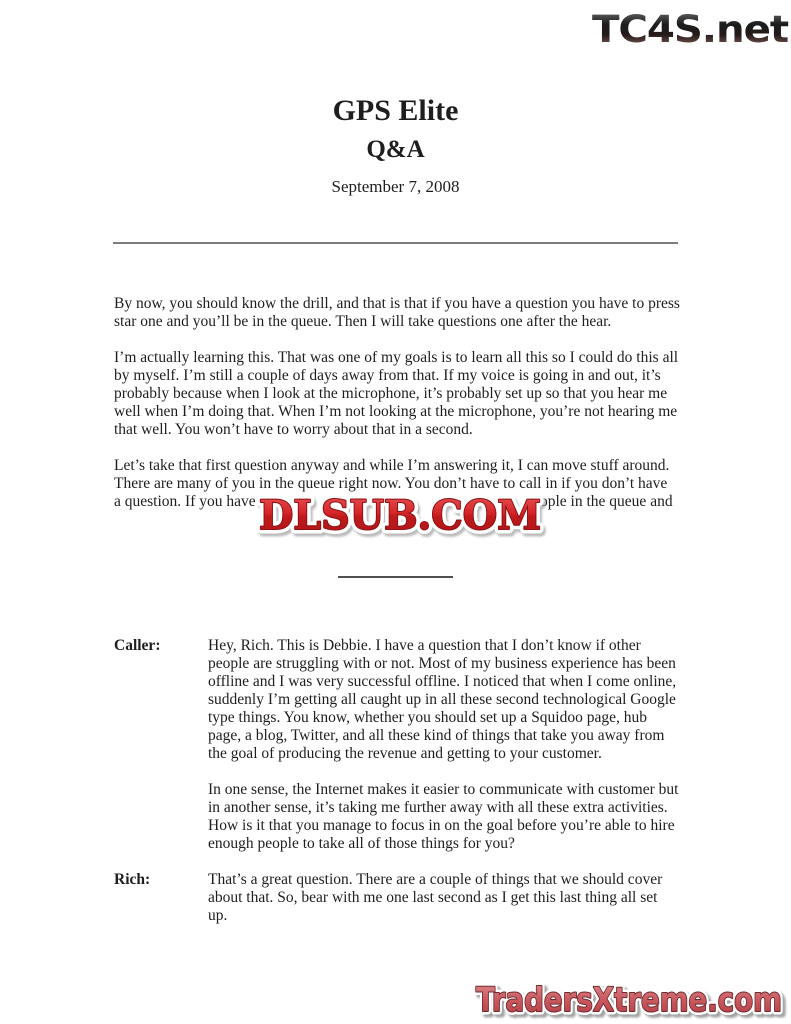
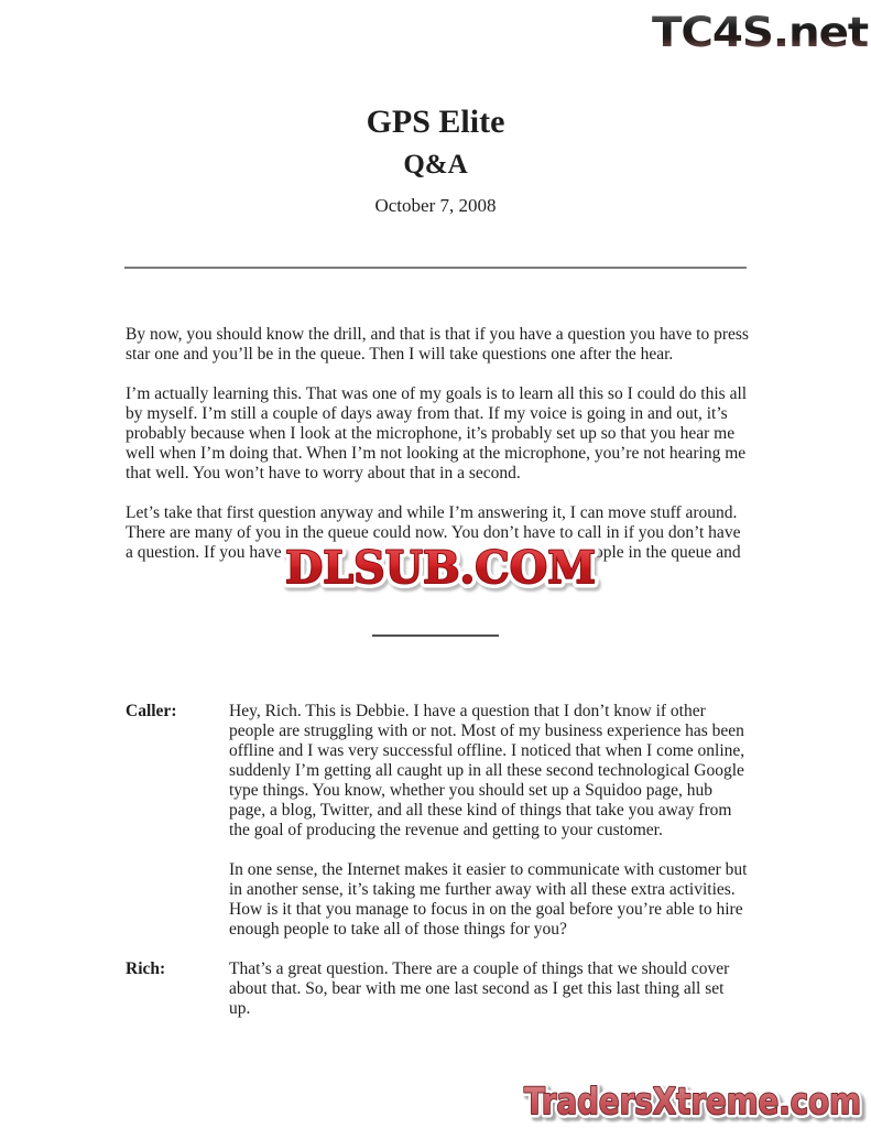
  TC4S.net
  GPS Elite
  Q&A
- September 7, 2008
+ October 7, 2008
  By now, you should know the drill, and that is that if you have a question you have to press star one and you’ll be in the queue. Then I will take questions one after the hear.
  I’m actually learning this. That was one of my goals is to learn all this so I could do this all by myself. I’m still a couple of days away from that. If my voice is going in and out, it’s probably because when I look at the microphone, it’s probably set up so that you hear me well when I’m doing that. When I’m not looking at the microphone, you’re not hearing me that well. You won’t have to worry about that in a second.
  Let’s take that first question anyway and while I’m answering it, I can move stuff around.
- There are many of you in the queue right now. You don’t have to call in if you don’t have
+ There are many of you in the queue could now. You don’t have to call in if you don’t have
  a question. If you have
  ople in the queue and
  DLSUB.COM
  Caller:
  Hey, Rich. This is Debbie. I have a question that I don’t know if other people are struggling with or not. Most of my business experience has been offline and I was very successful offline. I noticed that when I come online, suddenly I’m getting all caught up in all these second technological Google type things. You know, whether you should set up a Squidoo page, hub page, a blog, Twitter, and all these kind of things that take you away from the goal of producing the revenue and getting to your customer.
  In one sense, the Internet makes it easier to communicate with customer but in another sense, it’s taking me further away with all these extra activities. How is it that you manage to focus in on the goal before you’re able to hire enough people to take all of those things for you?
  Rich:
  That’s a great question. There are a couple of things that we should cover about that. So, bear with me one last second as I get this last thing all set up.
  TradersXtreme.com
